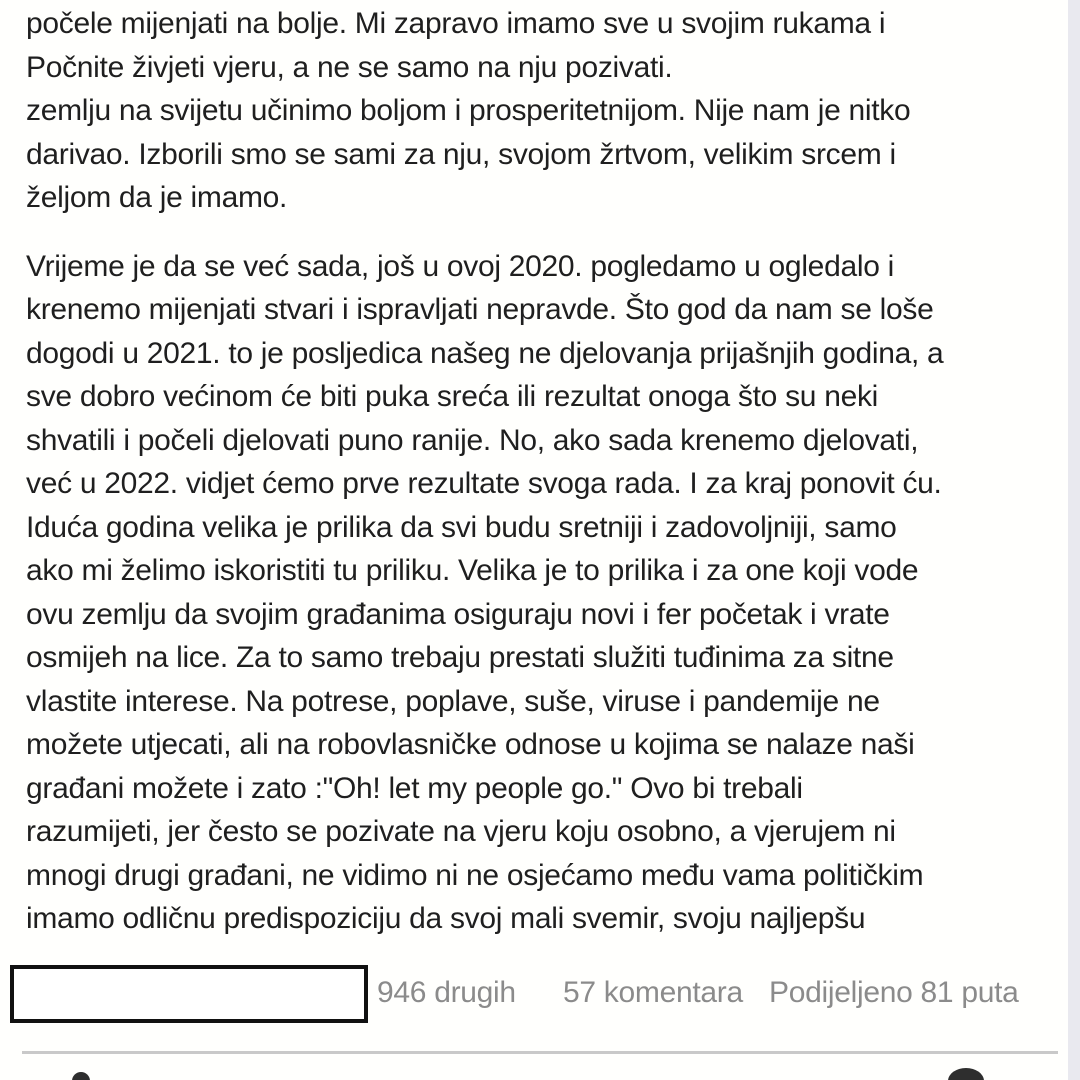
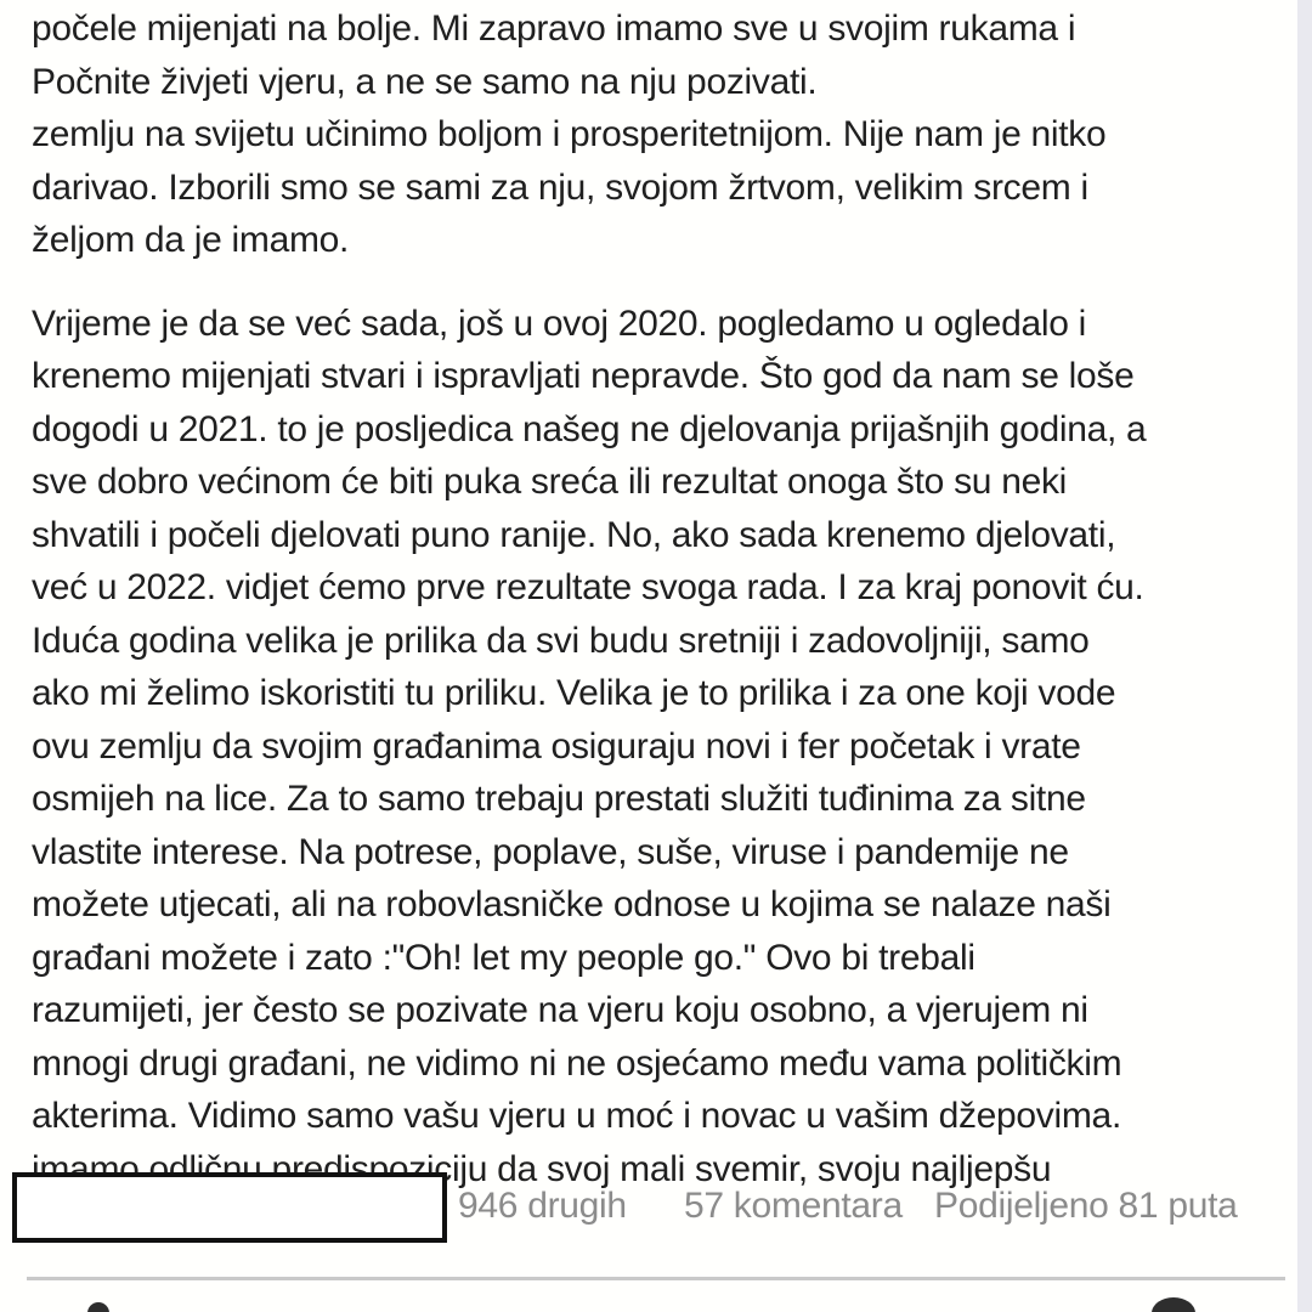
  počele mijenjati na bolje. Mi zapravo imamo sve u svojim rukama i
  Počnite živjeti vjeru, a ne se samo na nju pozivati.
  zemlju na svijetu učinimo boljom i prosperitetnijom. Nije nam je nitko
  darivao. Izborili smo se sami za nju, svojom žrtvom, velikim srcem i
  željom da je imamo.
  Vrijeme je da se već sada, još u ovoj 2020. pogledamo u ogledalo i
  krenemo mijenjati stvari i ispravljati nepravde. Što god da nam se loše
  dogodi u 2021. to je posljedica našeg ne djelovanja prijašnjih godina, a
  sve dobro većinom će biti puka sreća ili rezultat onoga što su neki
  shvatili i počeli djelovati puno ranije. No, ako sada krenemo djelovati,
  već u 2022. vidjet ćemo prve rezultate svoga rada. I za kraj ponovit ću.
  Iduća godina velika je prilika da svi budu sretniji i zadovoljniji, samo
  ako mi želimo iskoristiti tu priliku. Velika je to prilika i za one koji vode
  ovu zemlju da svojim građanima osiguraju novi i fer početak i vrate
  osmijeh na lice. Za to samo trebaju prestati služiti tuđinima za sitne
  vlastite interese. Na potrese, poplave, suše, viruse i pandemije ne
  možete utjecati, ali na robovlasničke odnose u kojima se nalaze naši
  građani možete i zato :"Oh! let my people go." Ovo bi trebali
  razumijeti, jer često se pozivate na vjeru koju osobno, a vjerujem ni
  mnogi drugi građani, ne vidimo ni ne osjećamo među vama političkim
+ akterima. Vidimo samo vašu vjeru u moć i novac u vašim džepovima.
  imamo odličnu predispoziciju da svoj mali svemir, svoju najljepšu
  946 drugih
  57 komentara
  Podijeljeno 81 puta
